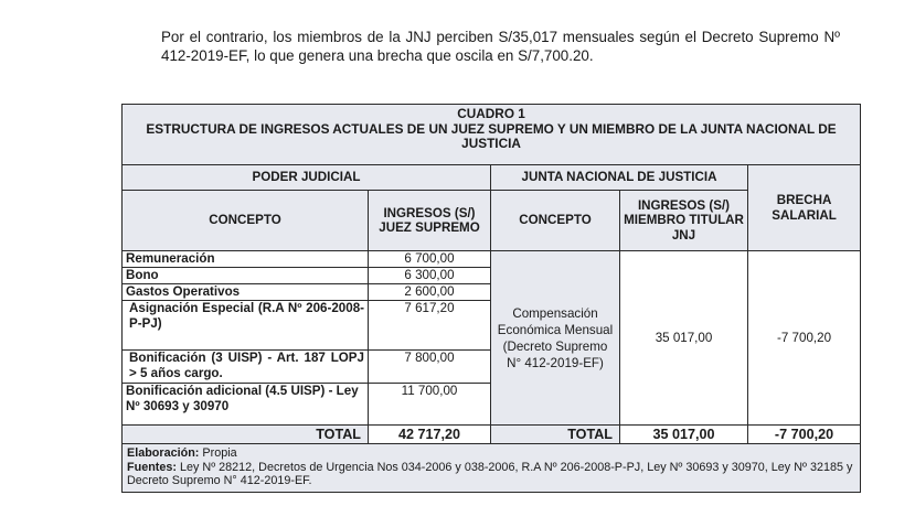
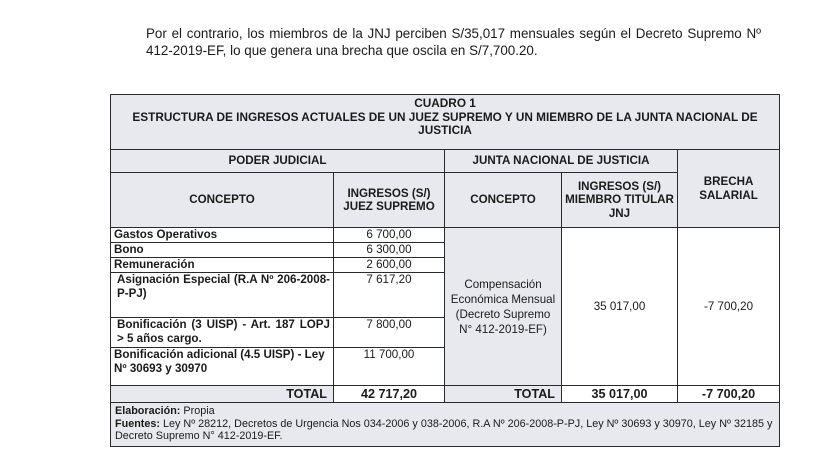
  Por el contrario, los miembros de la JNJ perciben S/35,017 mensuales según el Decreto Supremo Nº 412-2019-EF, lo que genera una brecha que oscila en S/7,700.20.
  CUADRO 1 ESTRUCTURA DE INGRESOS ACTUALES DE UN JUEZ SUPREMO Y UN MIEMBRO DE LA JUNTA NACIONAL DE JUSTICIA
  PODER JUDICIAL	JUNTA NACIONAL DE JUSTICIA	BRECHA SALARIAL
  CONCEPTO	INGRESOS (S/) JUEZ SUPREMO	CONCEPTO	INGRESOS (S/) MIEMBRO TITULAR JNJ
- Remuneración	6 700,00	Compensación Económica Mensual (Decreto Supremo N° 412-2019-EF)	35 017,00	-7 700,20
+ Gastos Operativos	6 700,00	Compensación Económica Mensual (Decreto Supremo N° 412-2019-EF)	35 017,00	-7 700,20
  Bono	6 300,00
- Gastos Operativos	2 600,00
+ Remuneración	2 600,00
  Asignación Especial (R.A Nº 206-2008-P-PJ)	7 617,20
  Bonificación (3 UISP) - Art. 187 LOPJ > 5 años cargo.	7 800,00
  Bonificación adicional (4.5 UISP) - Ley Nº 30693 y 30970	11 700,00
  TOTAL	42 717,20	TOTAL	35 017,00	-7 700,20
  Elaboración: Propia Fuentes: Ley Nº 28212, Decretos de Urgencia Nos 034-2006 y 038-2006, R.A Nº 206-2008-P-PJ, Ley Nº 30693 y 30970, Ley Nº 32185 y Decreto Supremo N° 412-2019-EF.
